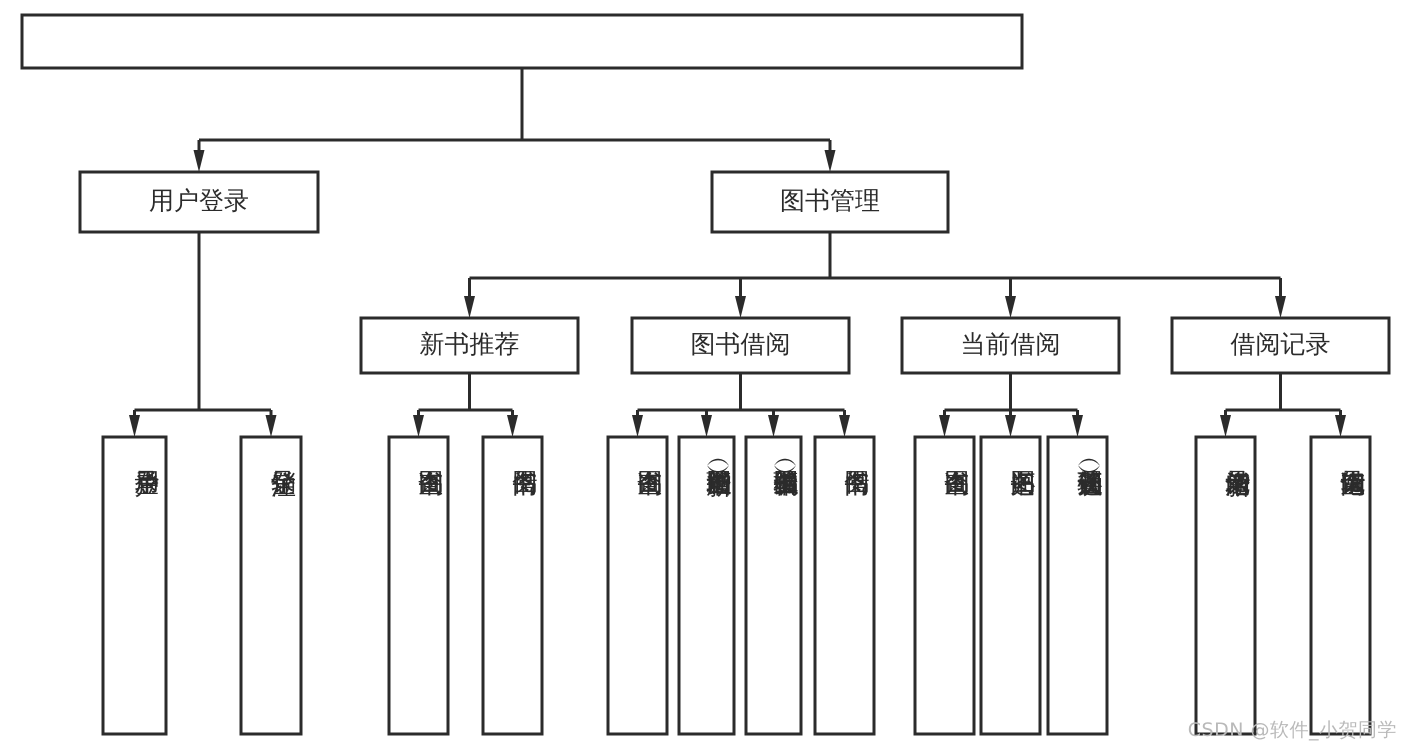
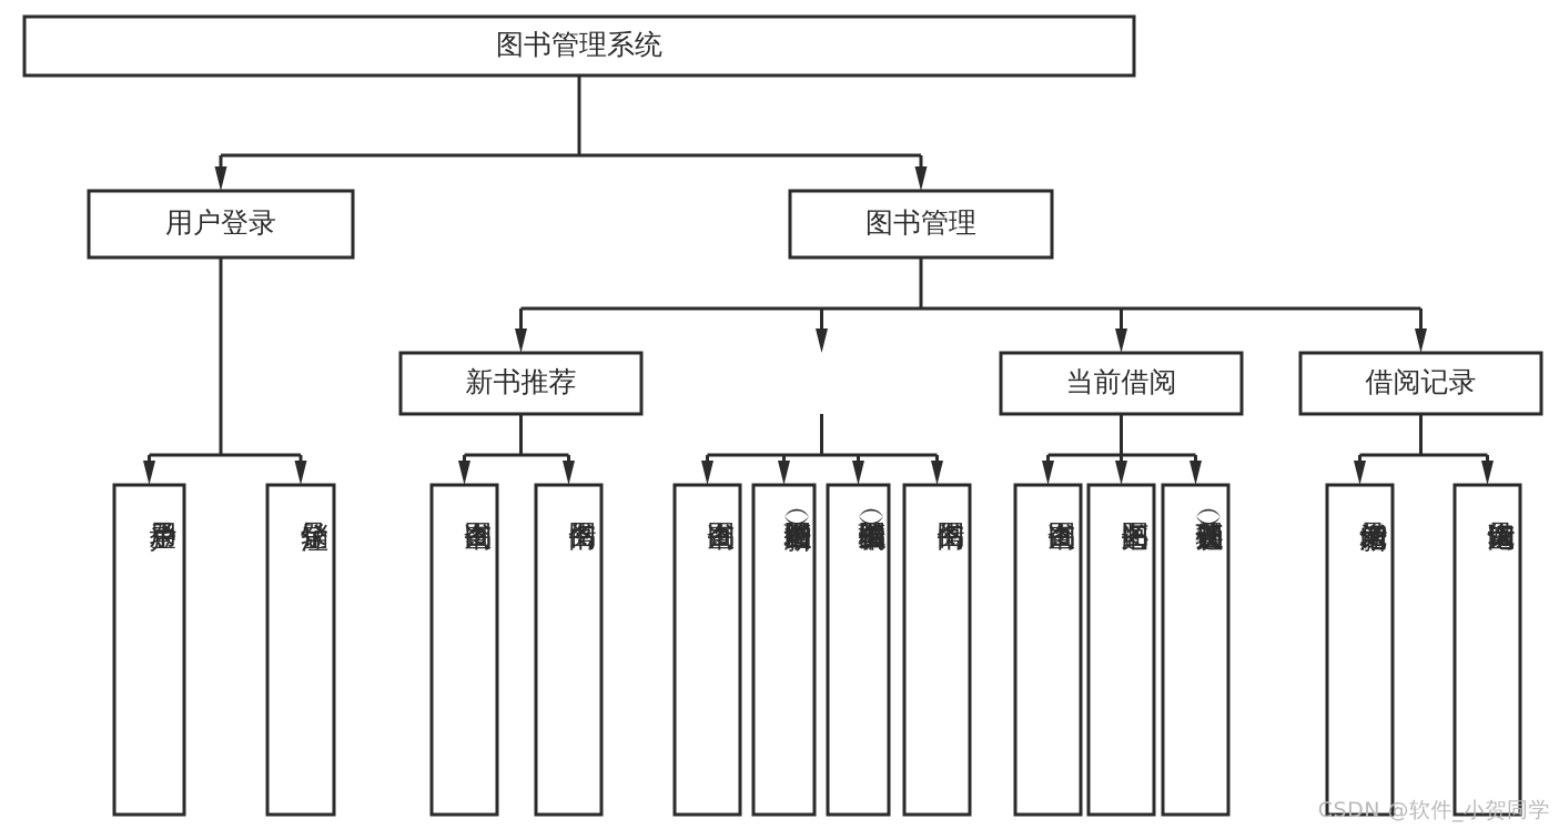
+ 图书管理系统
  用户登录
  图书管理
  新书推荐
- 图书借阅
  当前借阅
  借阅记录
  CSDN @软件_小贺同学
